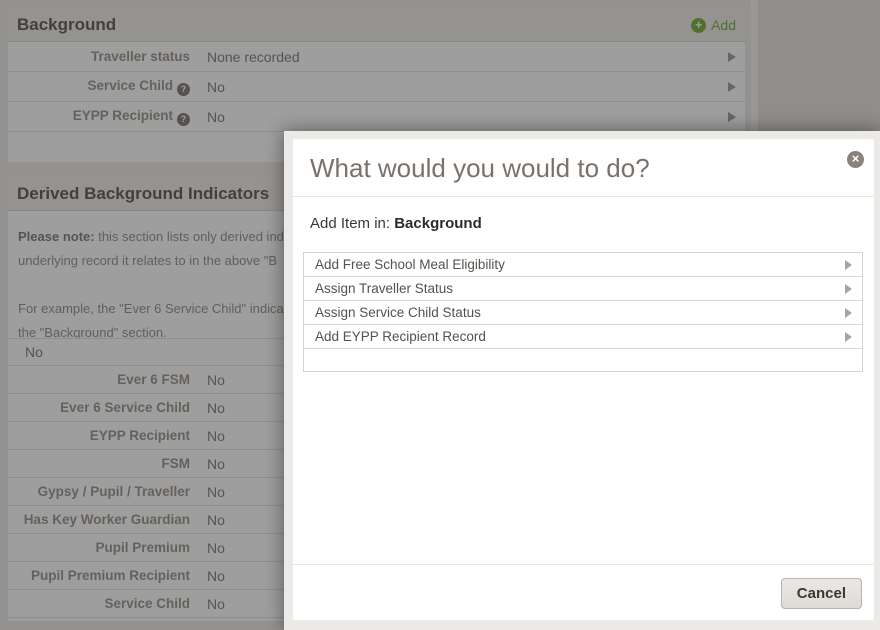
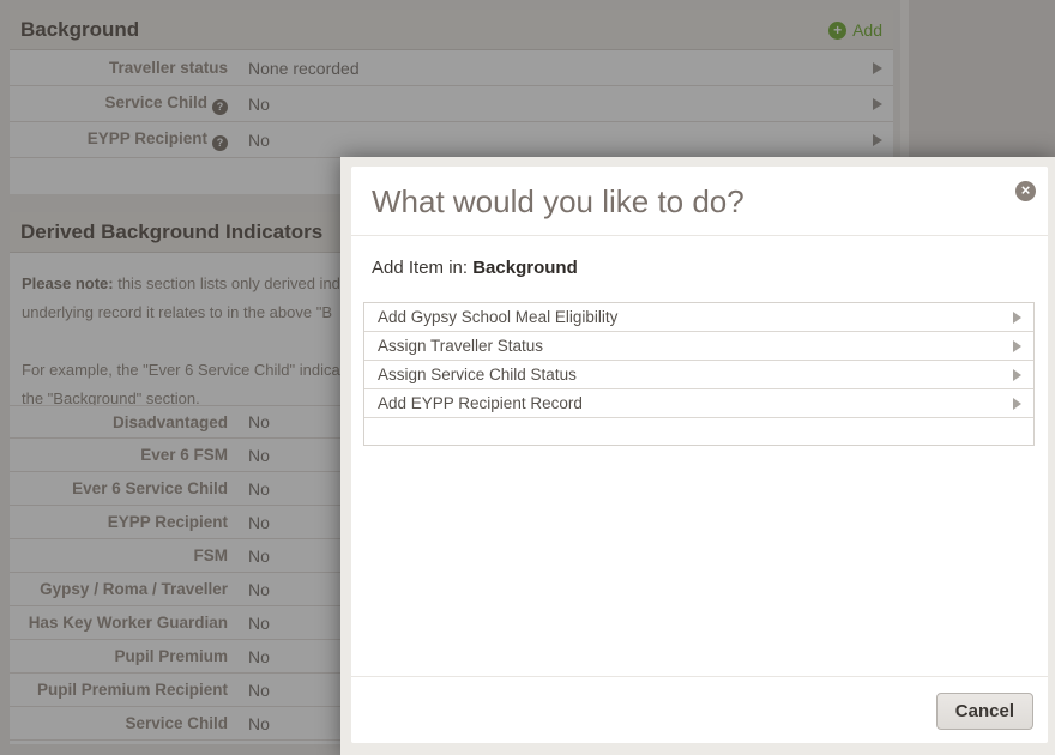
  Background
  +
  Add
  Traveller status
  None recorded
  Service Child ?
  No
  EYPP Recipient ?
  No
  Derived Background Indicators
  Please note: this section lists only derived ind
  underlying record it relates to in the above "B
  For example, the "Ever 6 Service Child" indica
  the "Background" section.
+ Disadvantaged
  No
  Ever 6 FSM
  No
  Ever 6 Service Child
  No
  EYPP Recipient
  No
  FSM
  No
- Gypsy / Pupil / Traveller
+ Gypsy / Roma / Traveller
  No
  Has Key Worker Guardian
  No
  Pupil Premium
  No
  Pupil Premium Recipient
  No
  Service Child
  No
- What would you would to do?
+ What would you like to do?
  ×
  Add Item in: Background
- Add Free School Meal Eligibility
+ Add Gypsy School Meal Eligibility
  Assign Traveller Status
  Assign Service Child Status
  Add EYPP Recipient Record
  Cancel
